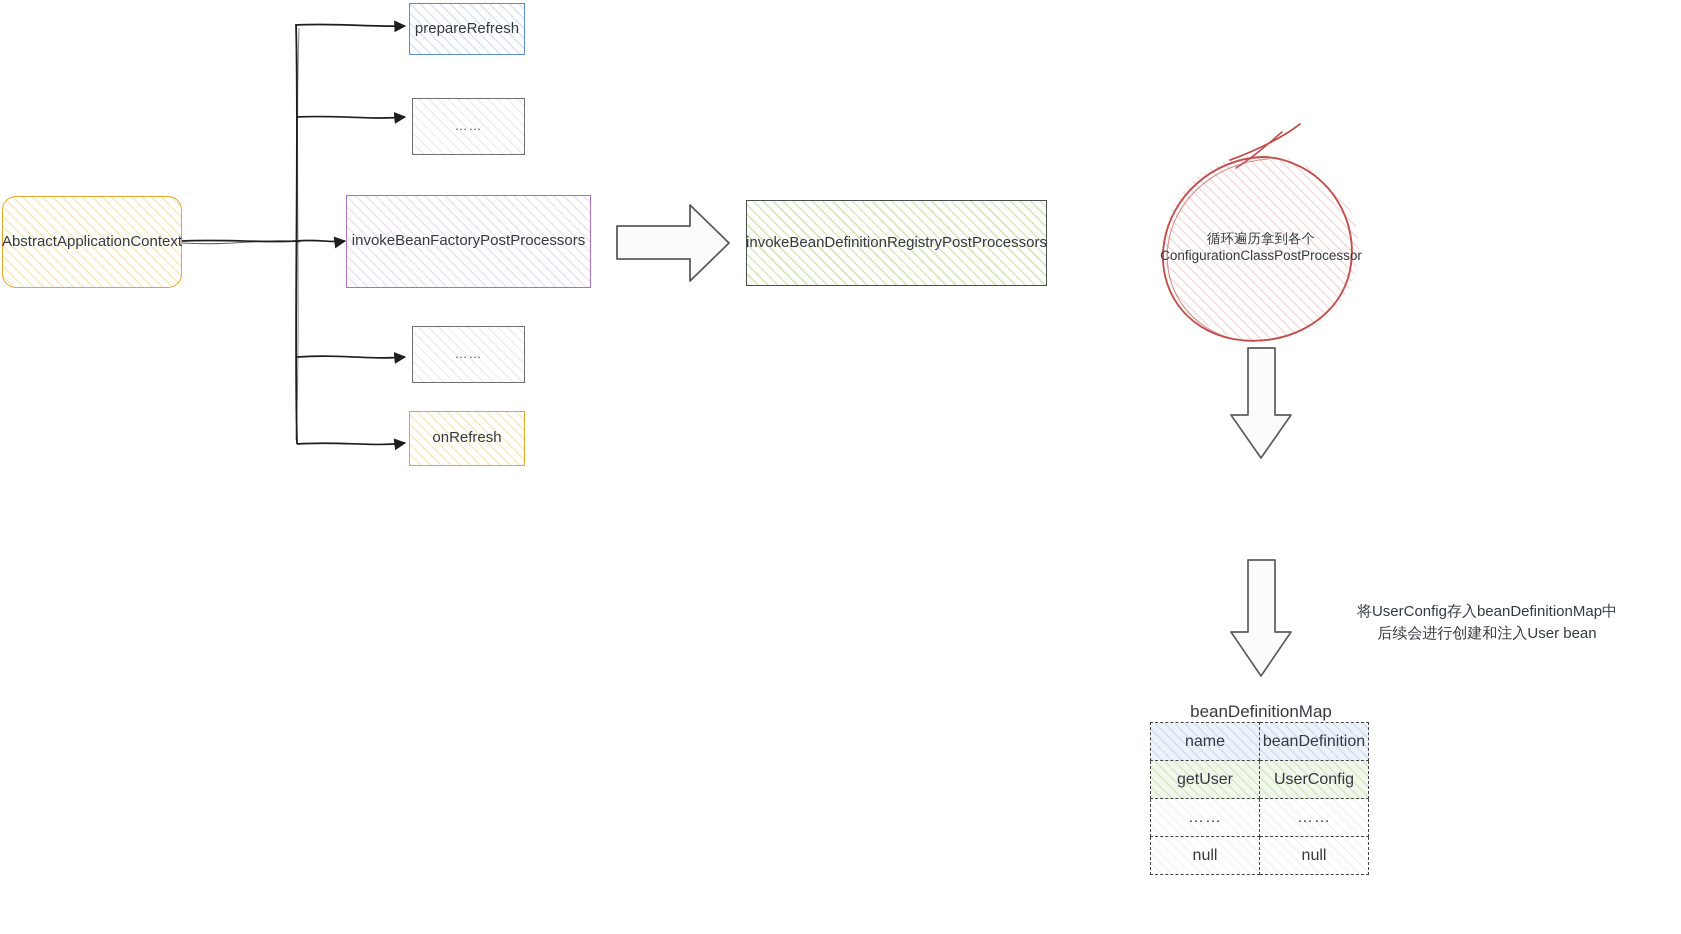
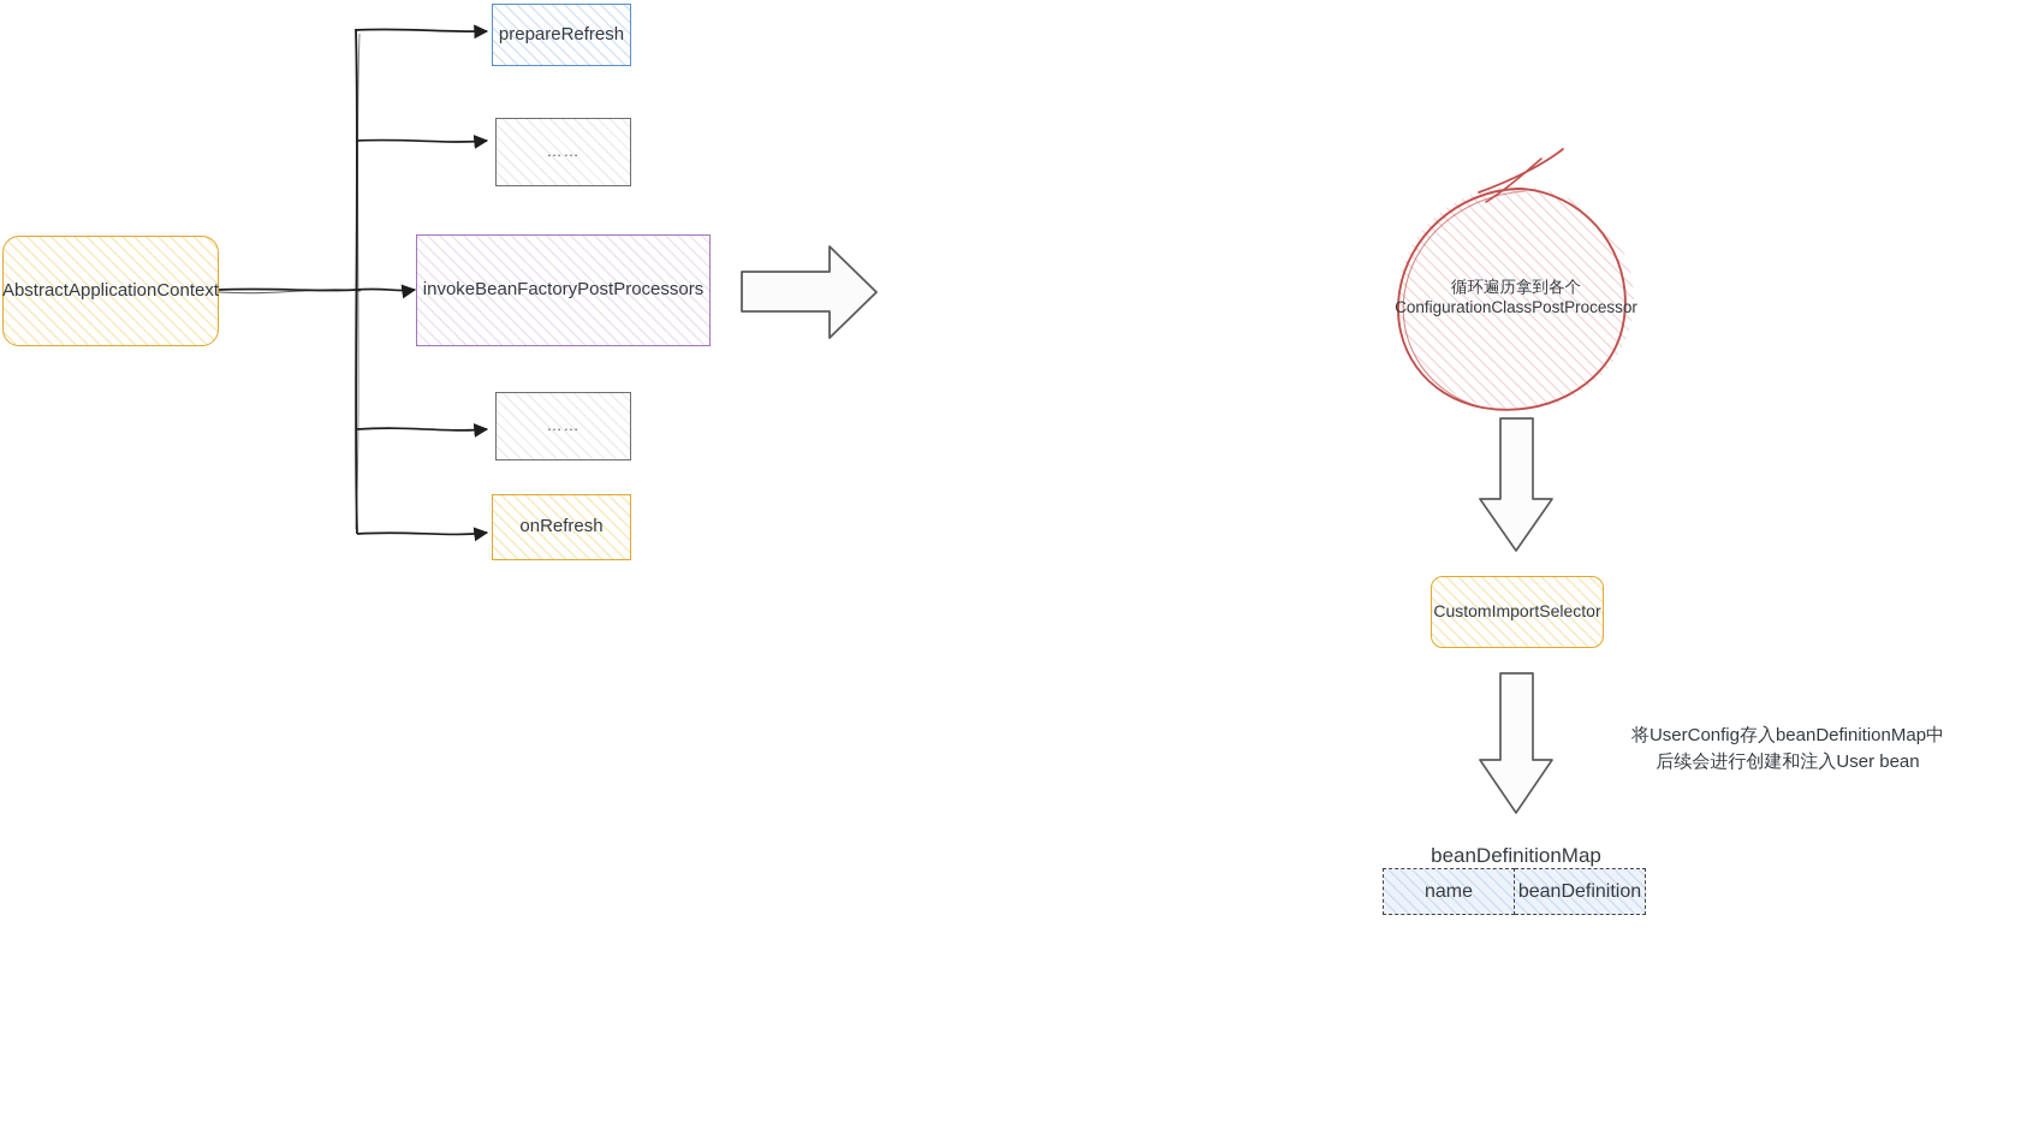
  AbstractApplicationContext
  prepareRefresh
  ……
  invokeBeanFactoryPostProcessors
  ……
  onRefresh
- invokeBeanDefinitionRegistryPostProcessors
  循环遍历拿到各个
  ConfigurationClassPostProcessor
+ CustomImportSelector
  将UserConfig存入beanDefinitionMap中
  后续会进行创建和注入User bean
  beanDefinitionMap
  name	beanDefinition
- getUser	UserConfig
- ……	……
- null	null
